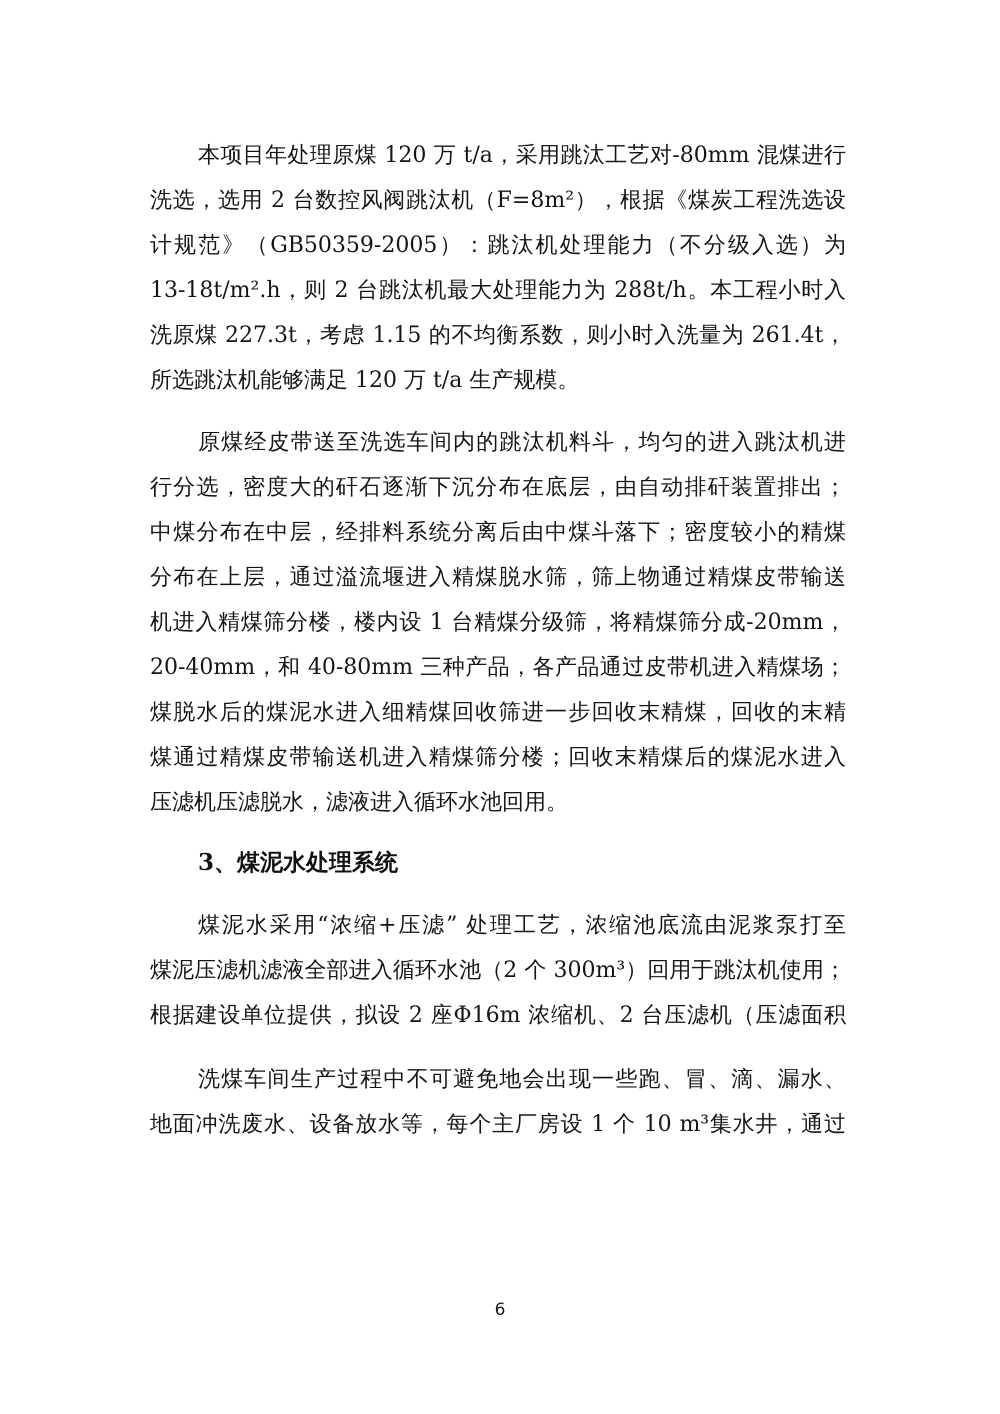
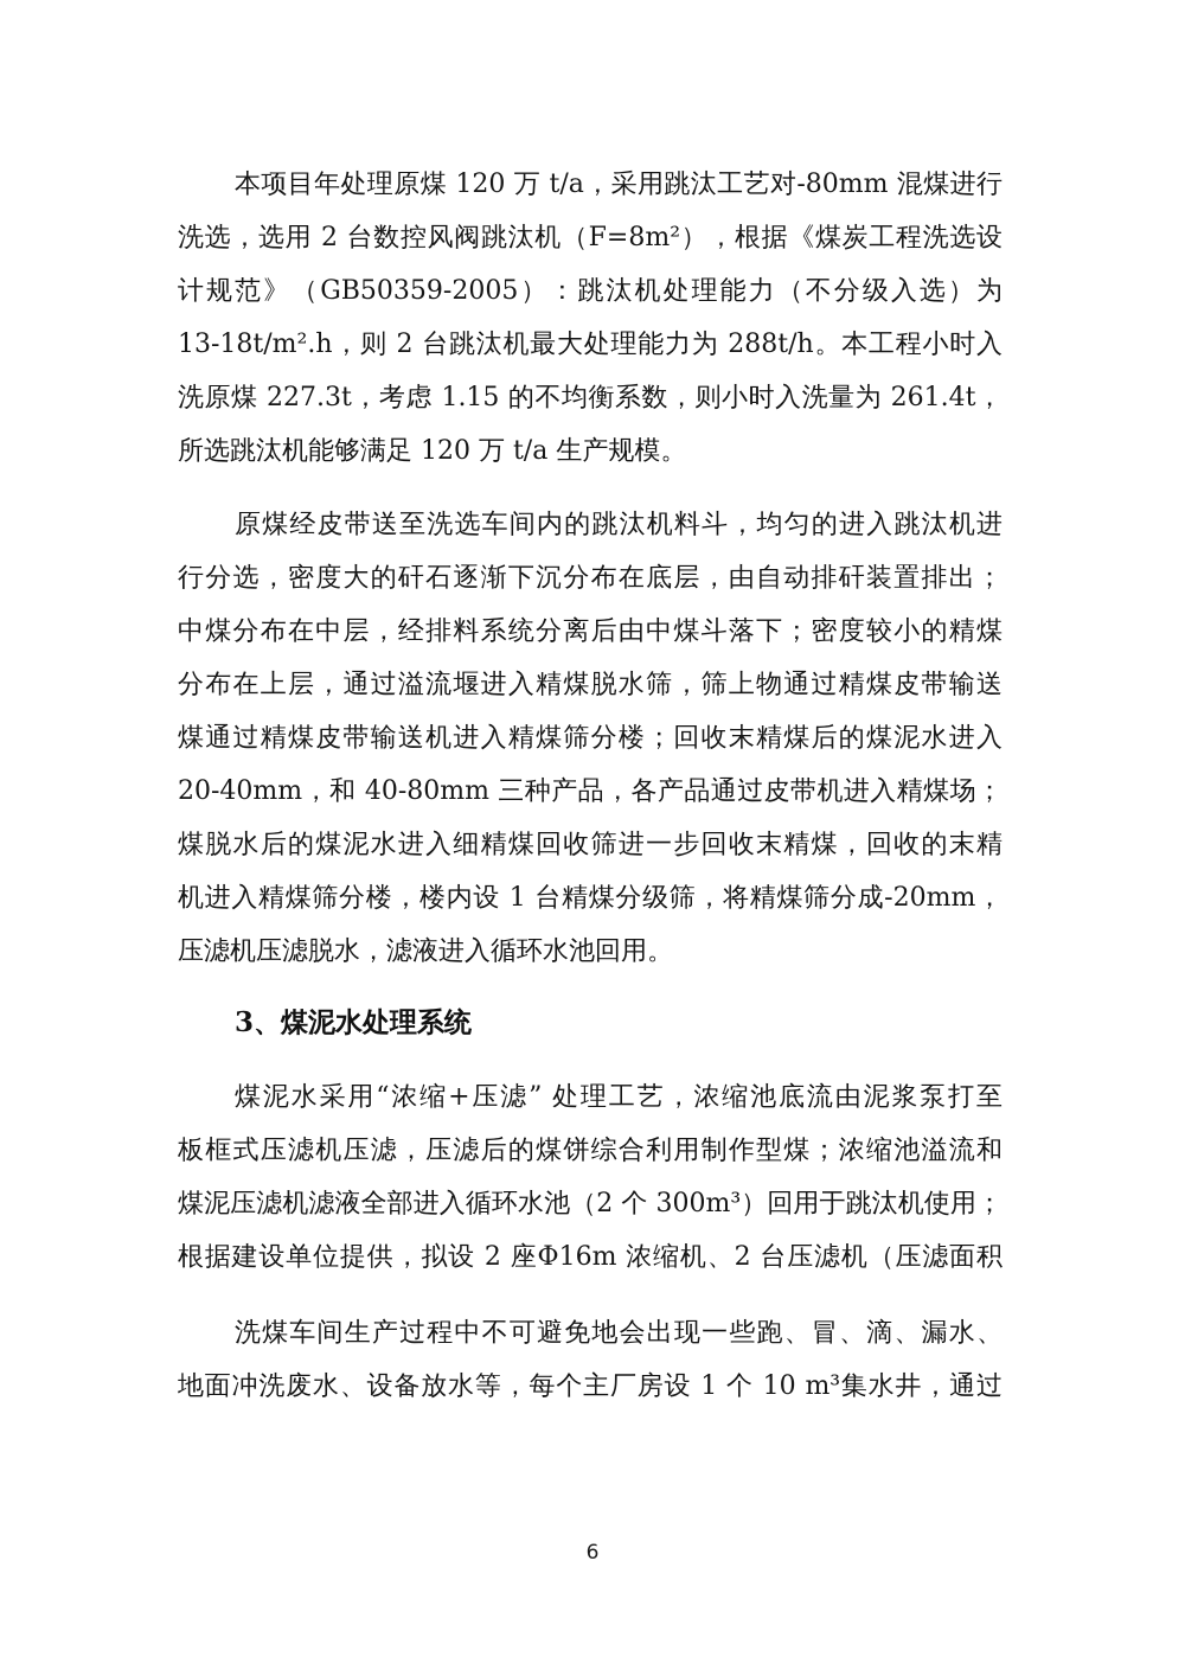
  本项目年处理原煤 120 万 t/a，采用跳汰工艺对-80mm 混煤进行
  洗选，选用 2 台数控风阀跳汰机（F=8m²），根据《煤炭工程洗选设
  计规范》（GB50359-2005）：跳汰机处理能力（不分级入选）为
  13-18t/m².h，则 2 台跳汰机最大处理能力为 288t/h。本工程小时入
  洗原煤 227.3t，考虑 1.15 的不均衡系数，则小时入洗量为 261.4t，
  所选跳汰机能够满足 120 万 t/a 生产规模。
  原煤经皮带送至洗选车间内的跳汰机料斗，均匀的进入跳汰机进
  行分选，密度大的矸石逐渐下沉分布在底层，由自动排矸装置排出；
  中煤分布在中层，经排料系统分离后由中煤斗落下；密度较小的精煤
  分布在上层，通过溢流堰进入精煤脱水筛，筛上物通过精煤皮带输送
- 机进入精煤筛分楼，楼内设 1 台精煤分级筛，将精煤筛分成-20mm，
+ 煤通过精煤皮带输送机进入精煤筛分楼；回收末精煤后的煤泥水进入
  20-40mm，和 40-80mm 三种产品，各产品通过皮带机进入精煤场；
  煤脱水后的煤泥水进入细精煤回收筛进一步回收末精煤，回收的末精
- 煤通过精煤皮带输送机进入精煤筛分楼；回收末精煤后的煤泥水进入
+ 机进入精煤筛分楼，楼内设 1 台精煤分级筛，将精煤筛分成-20mm，
  压滤机压滤脱水，滤液进入循环水池回用。
  3、煤泥水处理系统
  煤泥水采用“浓缩+压滤” 处理工艺，浓缩池底流由泥浆泵打至
+ 板框式压滤机压滤，压滤后的煤饼综合利用制作型煤；浓缩池溢流和
  煤泥压滤机滤液全部进入循环水池（2 个 300m³）回用于跳汰机使用；
  根据建设单位提供，拟设 2 座Φ16m 浓缩机、2 台压滤机（压滤面积
  洗煤车间生产过程中不可避免地会出现一些跑、冒、滴、漏水、
  地面冲洗废水、设备放水等，每个主厂房设 1 个 10 m³集水井，通过
  6
